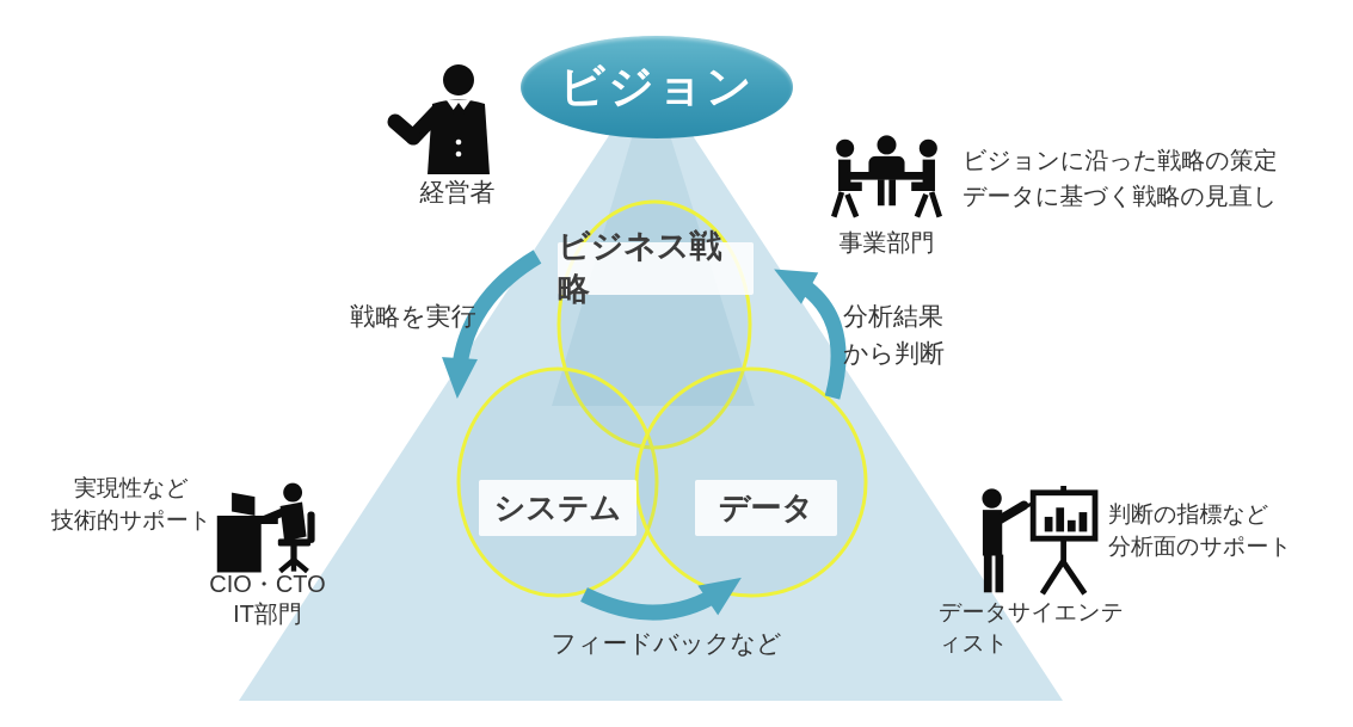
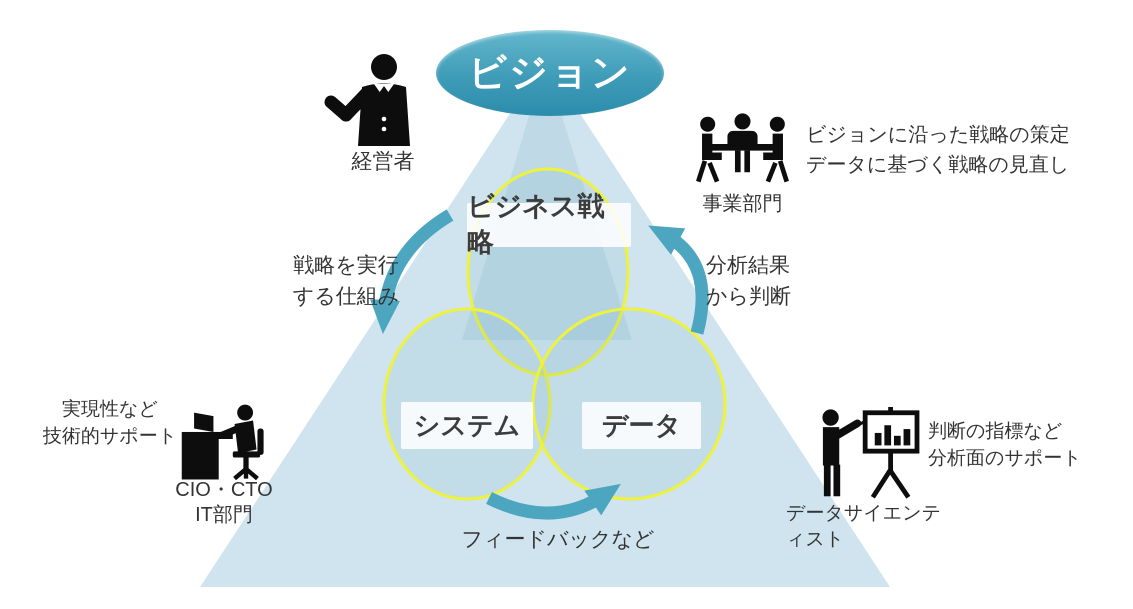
  ビジョン
  ビジネス戦略
  システム
  データ
  経営者
  事業部門
  ビジョンに沿った戦略の策定
  データに基づく戦略の見直し
  戦略を実行
+ する仕組み
  分析結果
  から判断
  フィードバックなど
  実現性など
  技術的サポート
  CIO・CTO
  IT部門
  データサイエンティスト
  判断の指標など
  分析面のサポート
